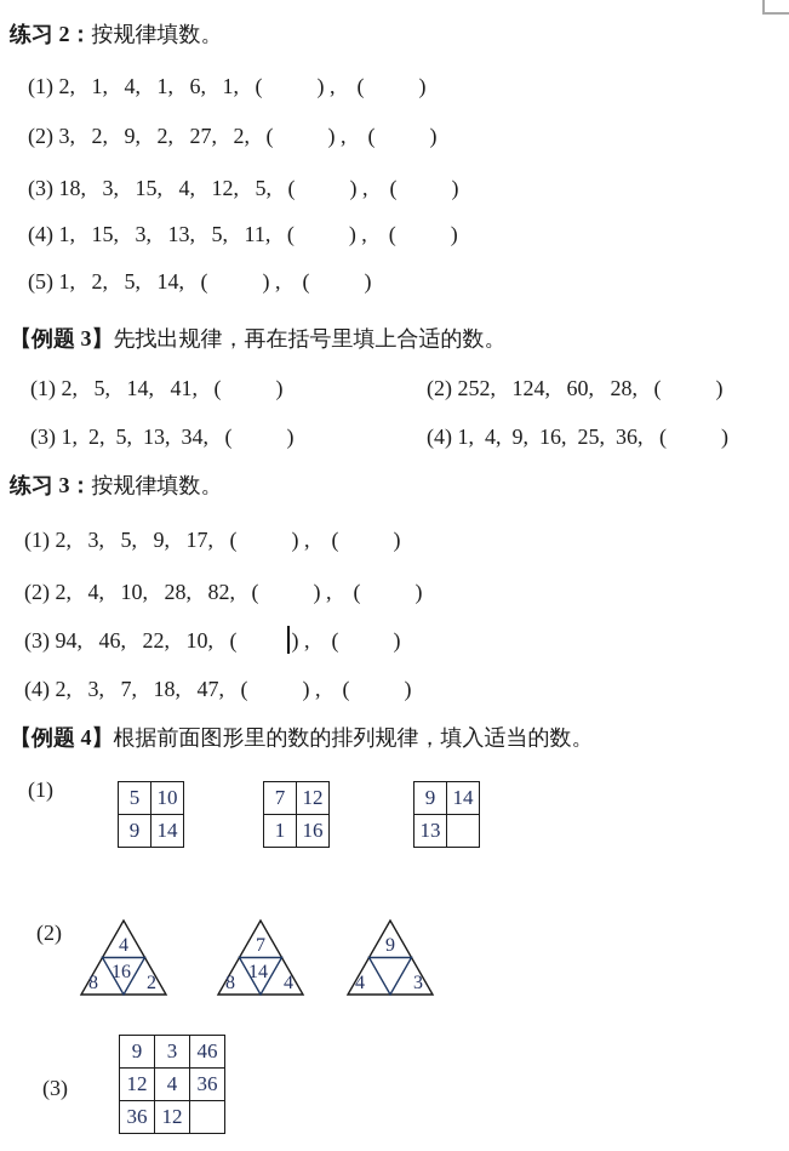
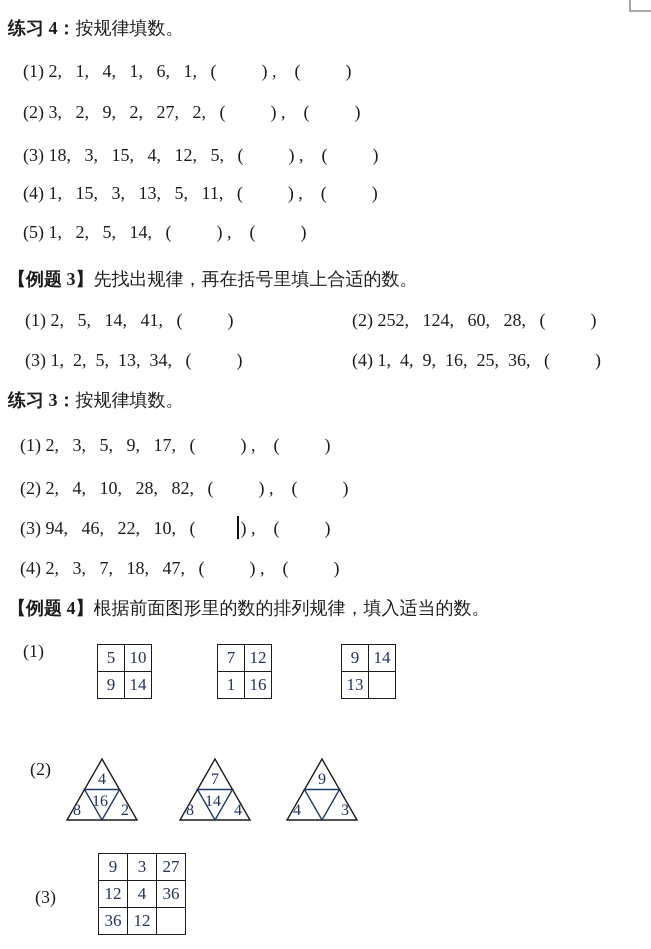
- 练习 2：按规律填数。
+ 练习 4：按规律填数。
  (1) 2, 1, 4, 1, 6, 1, ( ) , ( )
  (2) 3, 2, 9, 2, 27, 2, ( ) , ( )
  (3) 18, 3, 15, 4, 12, 5, ( ) , ( )
  (4) 1, 15, 3, 13, 5, 11, ( ) , ( )
  (5) 1, 2, 5, 14, ( ) , ( )
  【例题 3】先找出规律，再在括号里填上合适的数。
  (1) 2, 5, 14, 41, ( )
  (2) 252, 124, 60, 28, ( )
  (3) 1, 2, 5, 13, 34, ( )
  (4) 1, 4, 9, 16, 25, 36, ( )
  练习 3：按规律填数。
  (1) 2, 3, 5, 9, 17, ( ) , ( )
  (2) 2, 4, 10, 28, 82, ( ) , ( )
  (3) 94, 46, 22, 10, ( ) , ( )
  (4) 2, 3, 7, 18, 47, ( ) , ( )
  【例题 4】根据前面图形里的数的排列规律，填入适当的数。
  (1)
  5	10
  9	14
  7	12
  1	16
  9	14
  13
  (2)
  4
  8
  16
  2
  7
  8
  14
  4
  9
  4
  3
  (3)
- 9	3	46
+ 9	3	27
  12	4	36
  36	12
